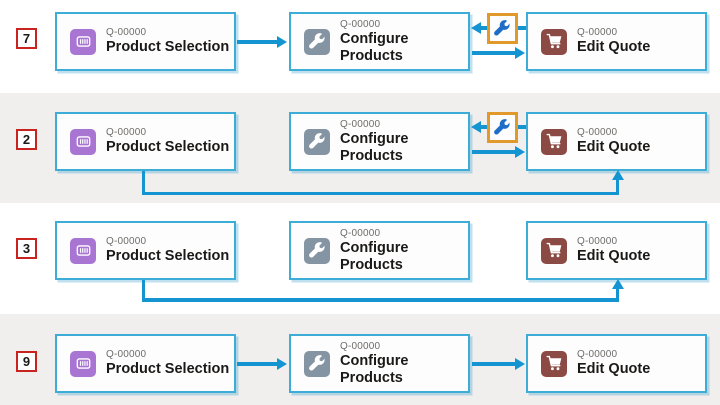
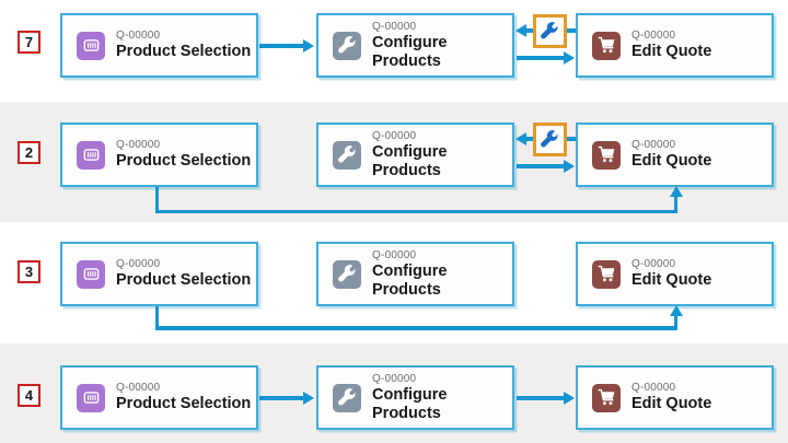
  7
  Q-00000
  Product Selection
  Q-00000
  Configure Products
  Q-00000
  Edit Quote
  2
  Q-00000
  Product Selection
  Q-00000
  Configure Products
  Q-00000
  Edit Quote
  3
  Q-00000
  Product Selection
  Q-00000
  Configure Products
  Q-00000
  Edit Quote
- 9
+ 4
  Q-00000
  Product Selection
  Q-00000
  Configure Products
  Q-00000
  Edit Quote
